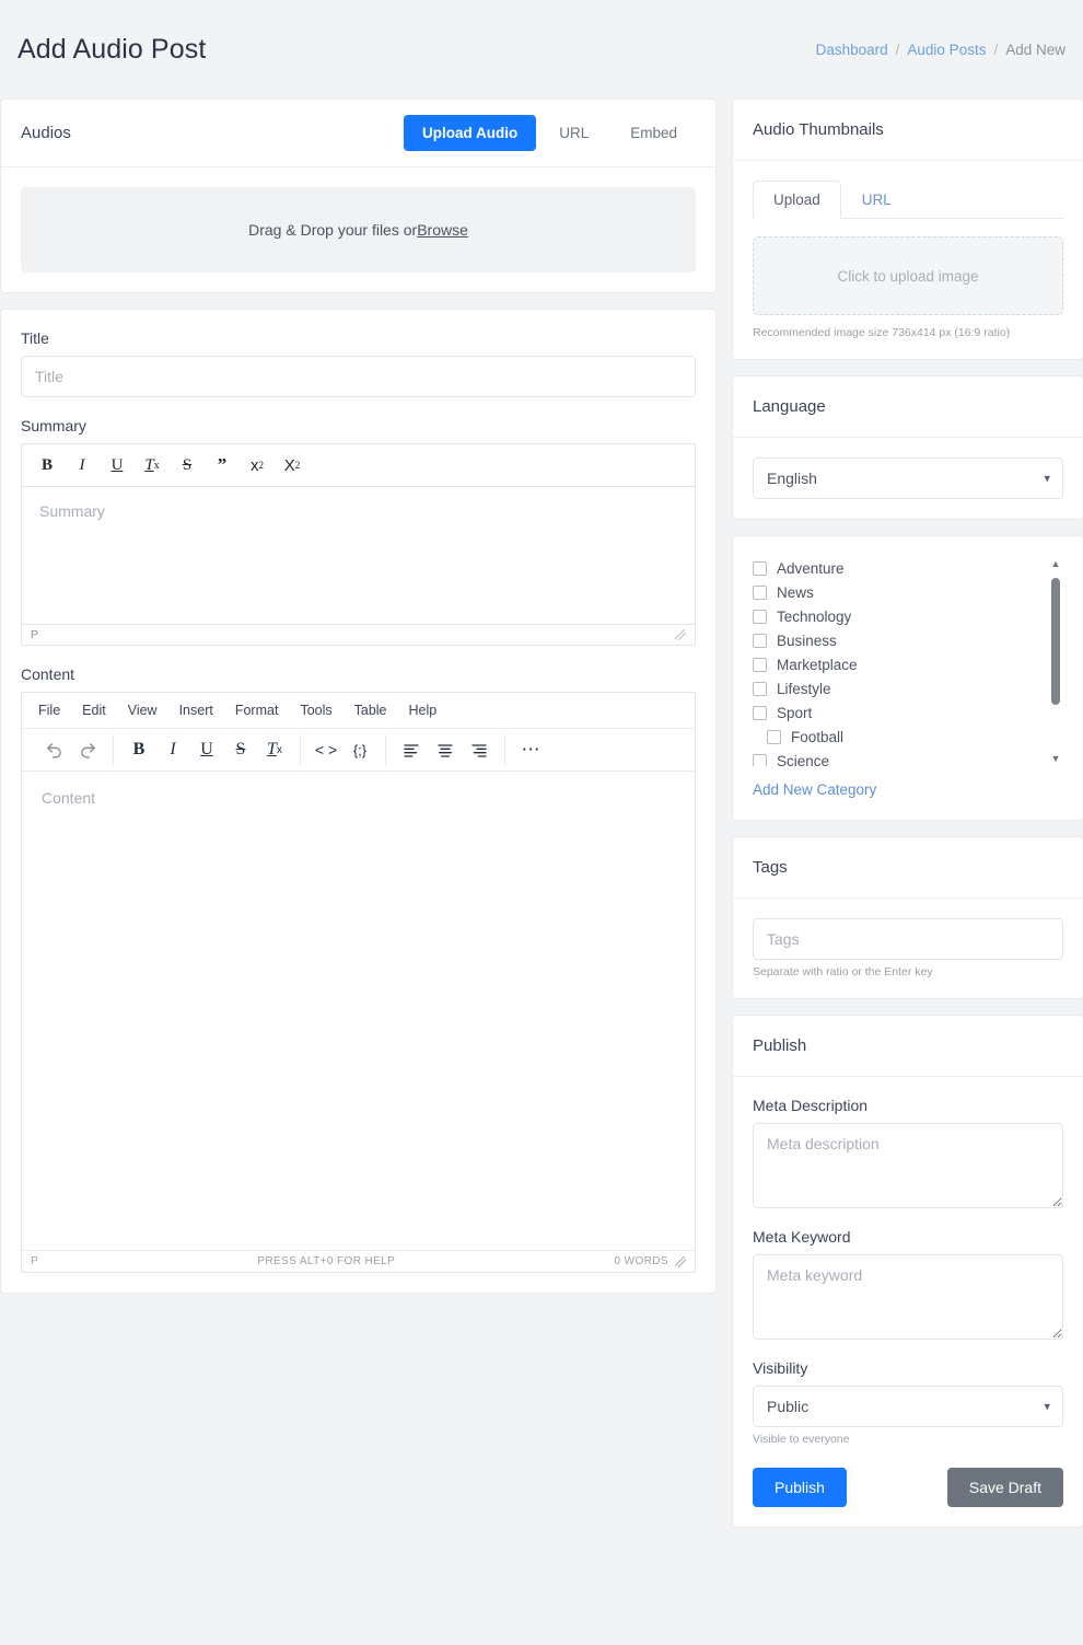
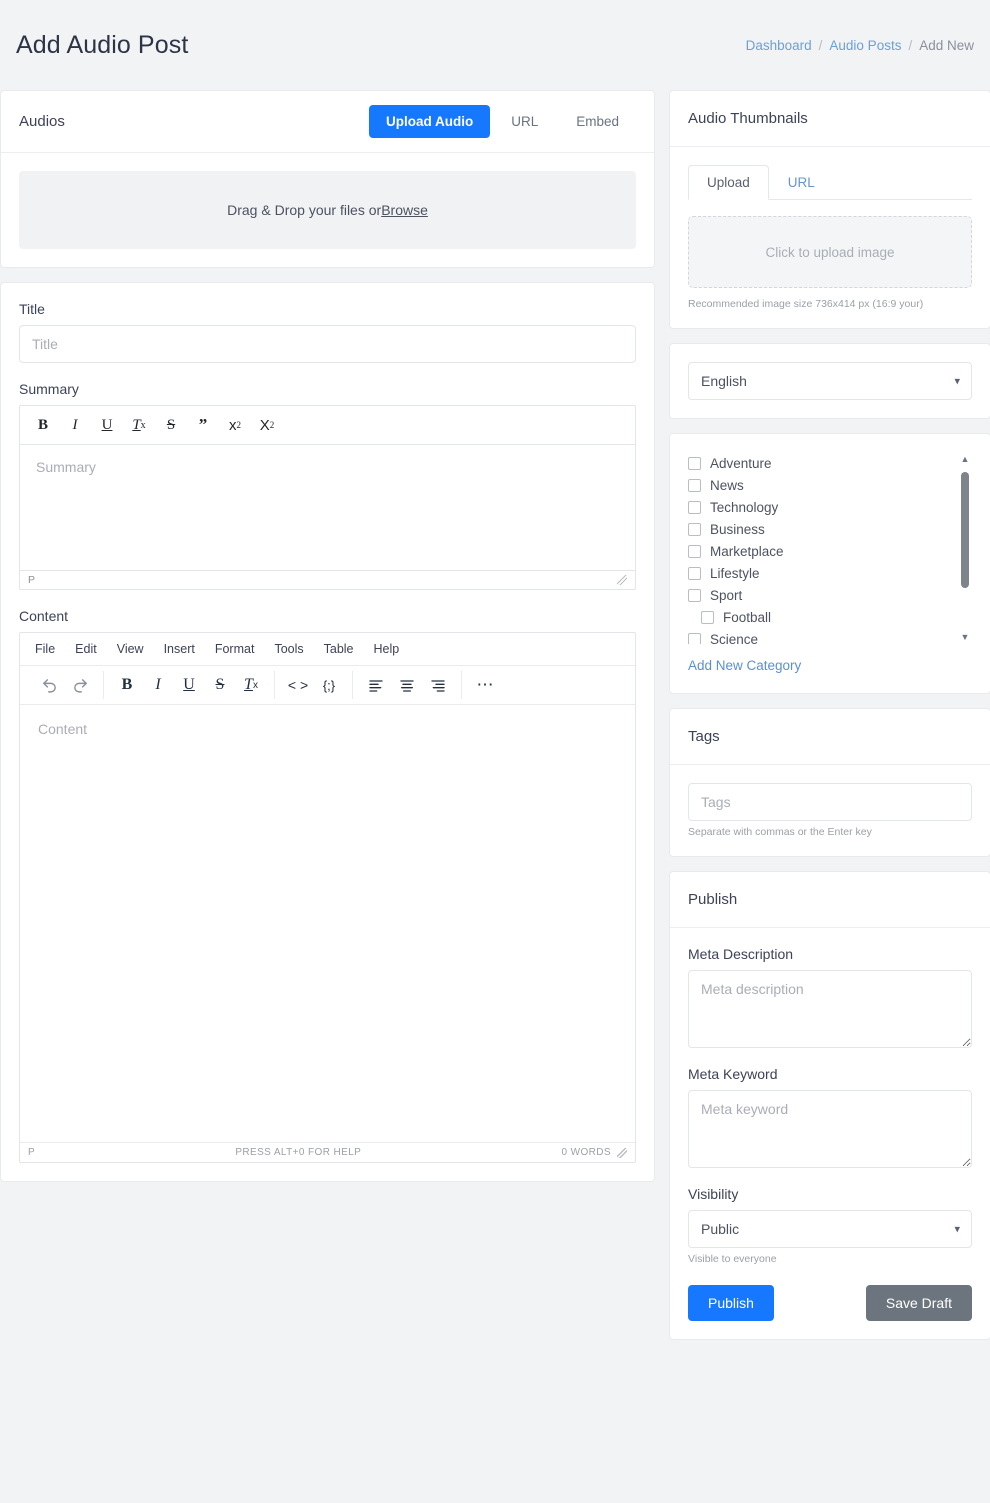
  Add Audio Post
  Dashboard
  /
  Audio Posts
  /
  Add New
  Audios
  Upload Audio
  URL
  Embed
  Drag & Drop your files or
  Browse
  Title
  Title
  Summary
  B
  I
  U
  T
  x
  S
  ”
  x
  2
  X
  2
  Summary
  P
  Content
  File
  Edit
  View
  Insert
  Format
  Tools
  Table
  Help
  B
  I
  U
  S
  T
  x
  < >
  {;}
  ⋯
  Content
  P
  PRESS ALT+0 FOR HELP
  0 WORDS
  Audio Thumbnails
  Upload
  URL
  Click to upload image
- Recommended image size 736x414 px (16:9 ratio)
+ Recommended image size 736x414 px (16:9 your)
- Language
  English
  ▾
  Adventure
  News
  Technology
  Business
  Marketplace
  Lifestyle
  Sport
  Football
  Science
  ▲
  ▼
  Add New Category
  Tags
  Tags
- Separate with ratio or the Enter key
+ Separate with commas or the Enter key
  Publish
  Meta Description
  Meta description
  Meta Keyword
  Meta keyword
  Visibility
  Public
  ▾
  Visible to everyone
  Publish
  Save Draft
